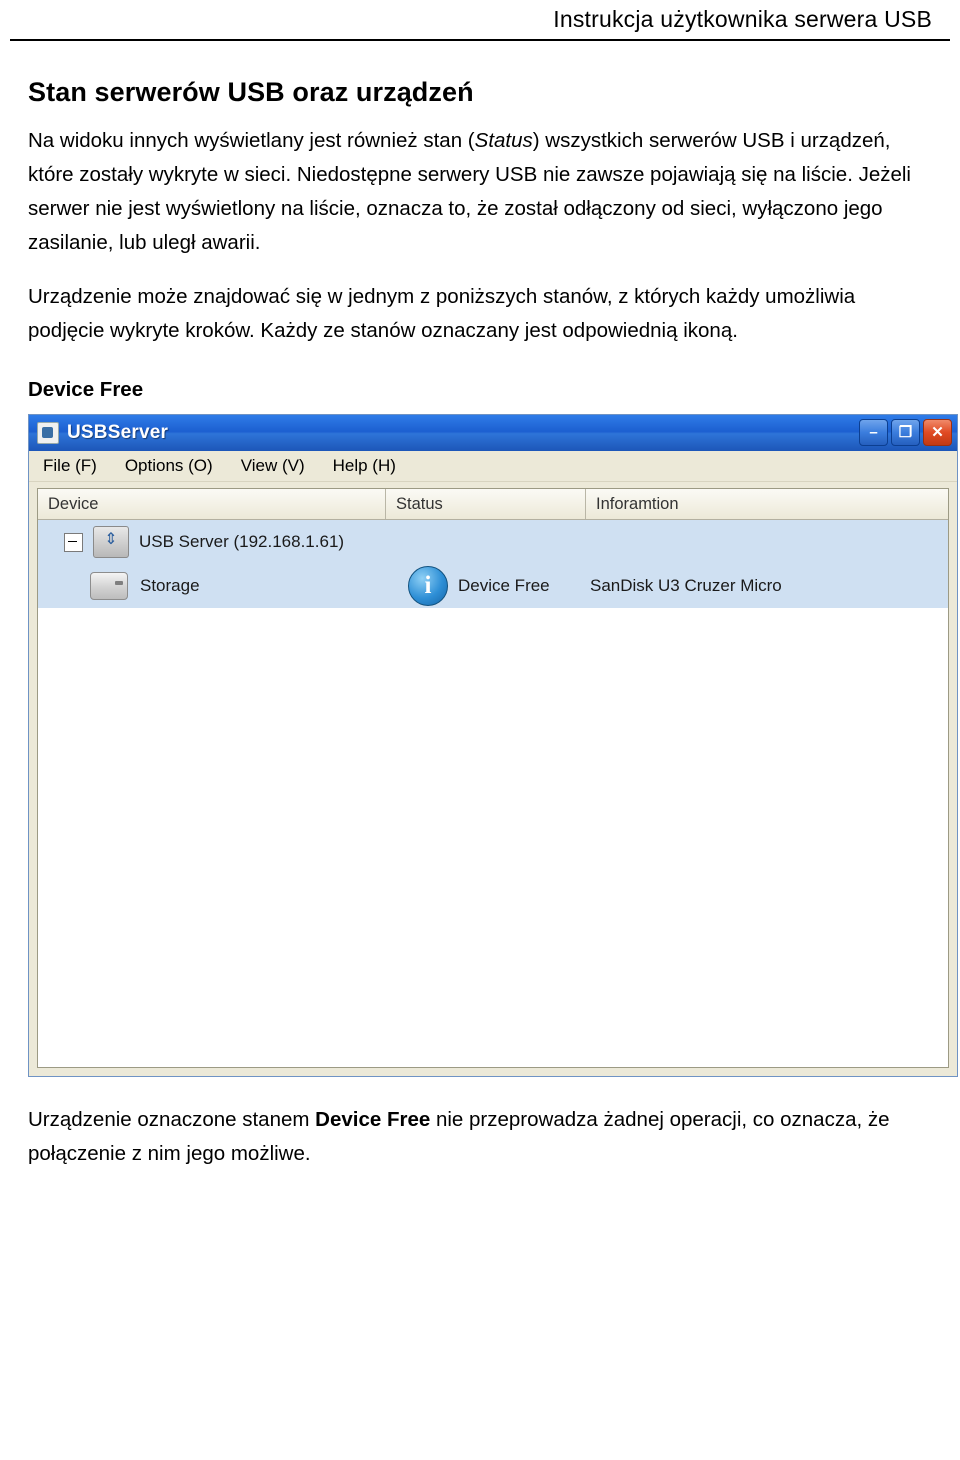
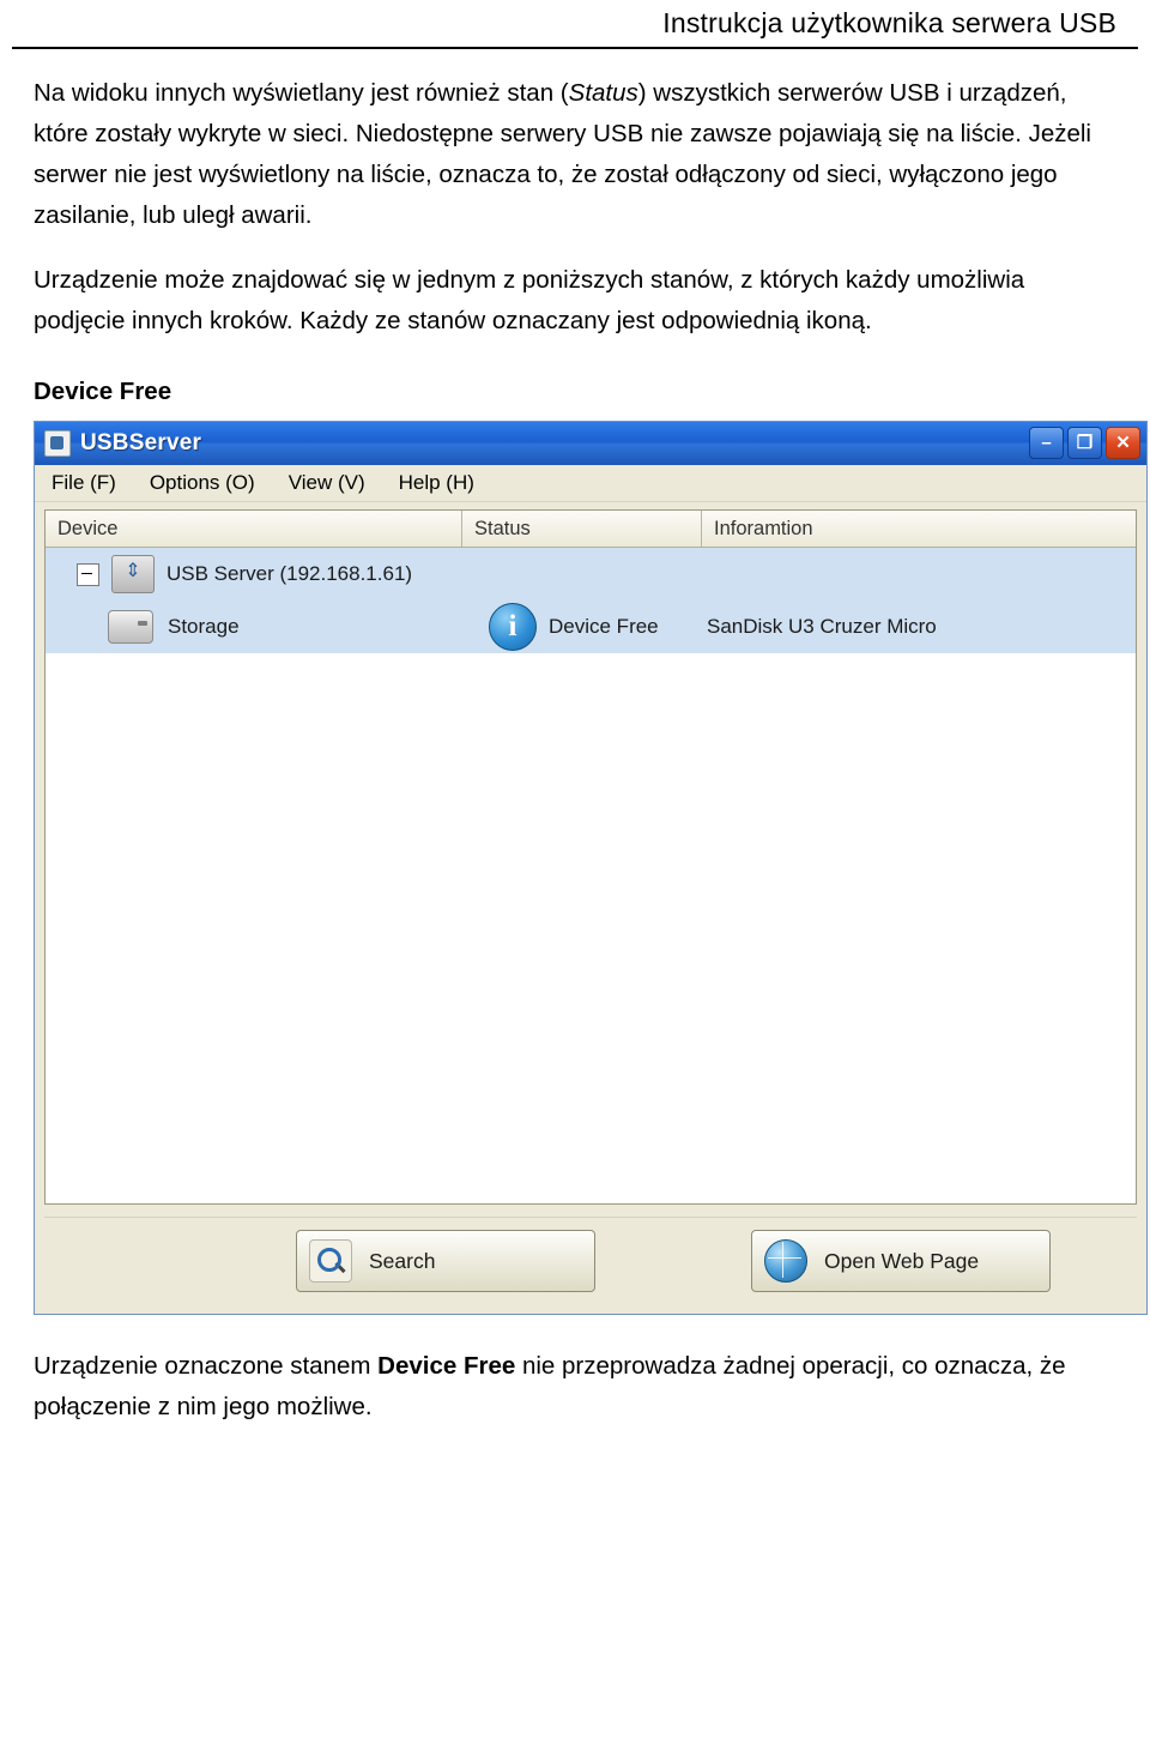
  Instrukcja użytkownika serwera USB
- Stan serwerów USB oraz urządzeń
  Na widoku innych wyświetlany jest również stan (Status) wszystkich serwerów USB i urządzeń, które zostały wykryte w sieci. Niedostępne serwery USB nie zawsze pojawiają się na liście. Jeżeli serwer nie jest wyświetlony na liście, oznacza to, że został odłączony od sieci, wyłączono jego zasilanie, lub uległ awarii.
- Urządzenie może znajdować się w jednym z poniższych stanów, z których każdy umożliwia podjęcie wykryte kroków. Każdy ze stanów oznaczany jest odpowiednią ikoną.
+ Urządzenie może znajdować się w jednym z poniższych stanów, z których każdy umożliwia podjęcie innych kroków. Każdy ze stanów oznaczany jest odpowiednią ikoną.
  Device Free
  USBServer
  –
  ❐
  ✕
  File (F)
  Options (O)
  View (V)
  Help (H)
  Device
  Status
  Inforamtion
  USB Server (192.168.1.61)
  Storage
  i
  Device Free
  SanDisk U3 Cruzer Micro
+ Search
+ Open Web Page
  Urządzenie oznaczone stanem Device Free nie przeprowadza żadnej operacji, co oznacza, że połączenie z nim jego możliwe.
